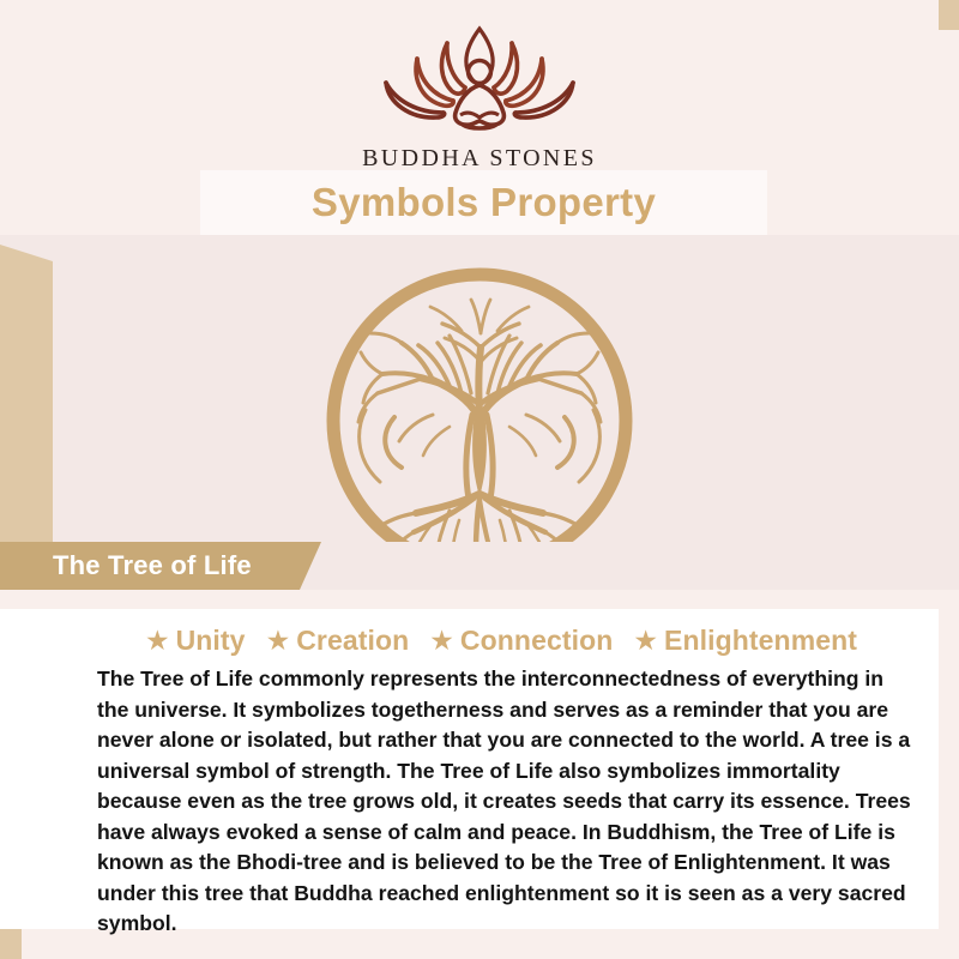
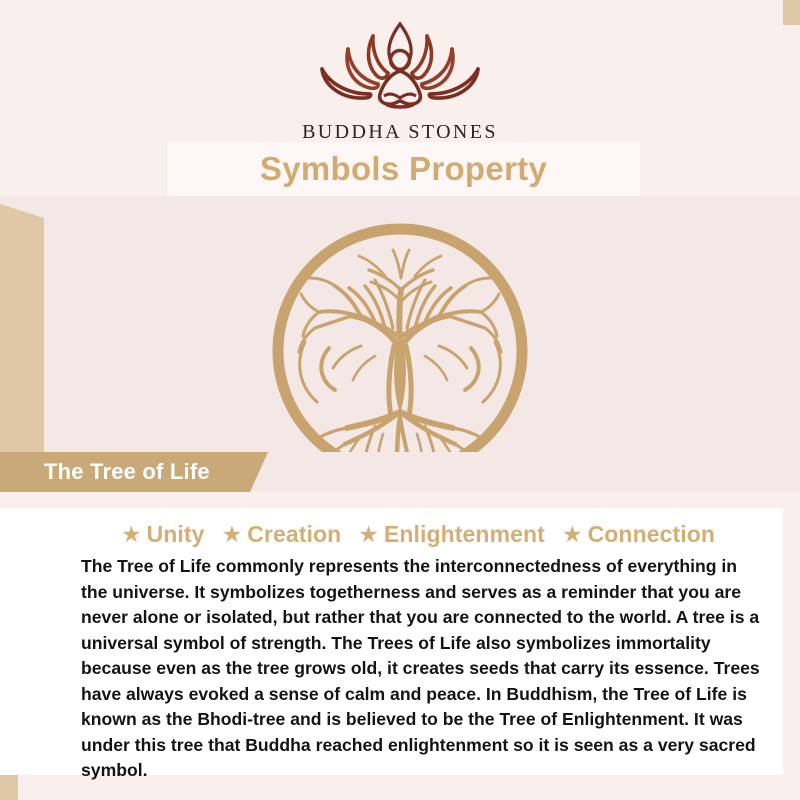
  BUDDHA STONES
  Symbols Property
  The Tree of Life
  ★
  Unity
  ★
  Creation
  ★
- Connection
+ Enlightenment
  ★
- Enlightenment
+ Connection
- The Tree of Life commonly represents the interconnectedness of everything in the universe. It symbolizes togetherness and serves as a reminder that you are never alone or isolated, but rather that you are connected to the world. A tree is a universal symbol of strength. The Tree of Life also symbolizes immortality because even as the tree grows old, it creates seeds that carry its essence. Trees have always evoked a sense of calm and peace. In Buddhism, the Tree of Life is known as the Bhodi-tree and is believed to be the Tree of Enlightenment. It was under this tree that Buddha reached enlightenment so it is seen as a very sacred symbol.
+ The Tree of Life commonly represents the interconnectedness of everything in the universe. It symbolizes togetherness and serves as a reminder that you are never alone or isolated, but rather that you are connected to the world. A tree is a universal symbol of strength. The Trees of Life also symbolizes immortality because even as the tree grows old, it creates seeds that carry its essence. Trees have always evoked a sense of calm and peace. In Buddhism, the Tree of Life is known as the Bhodi-tree and is believed to be the Tree of Enlightenment. It was under this tree that Buddha reached enlightenment so it is seen as a very sacred symbol.
